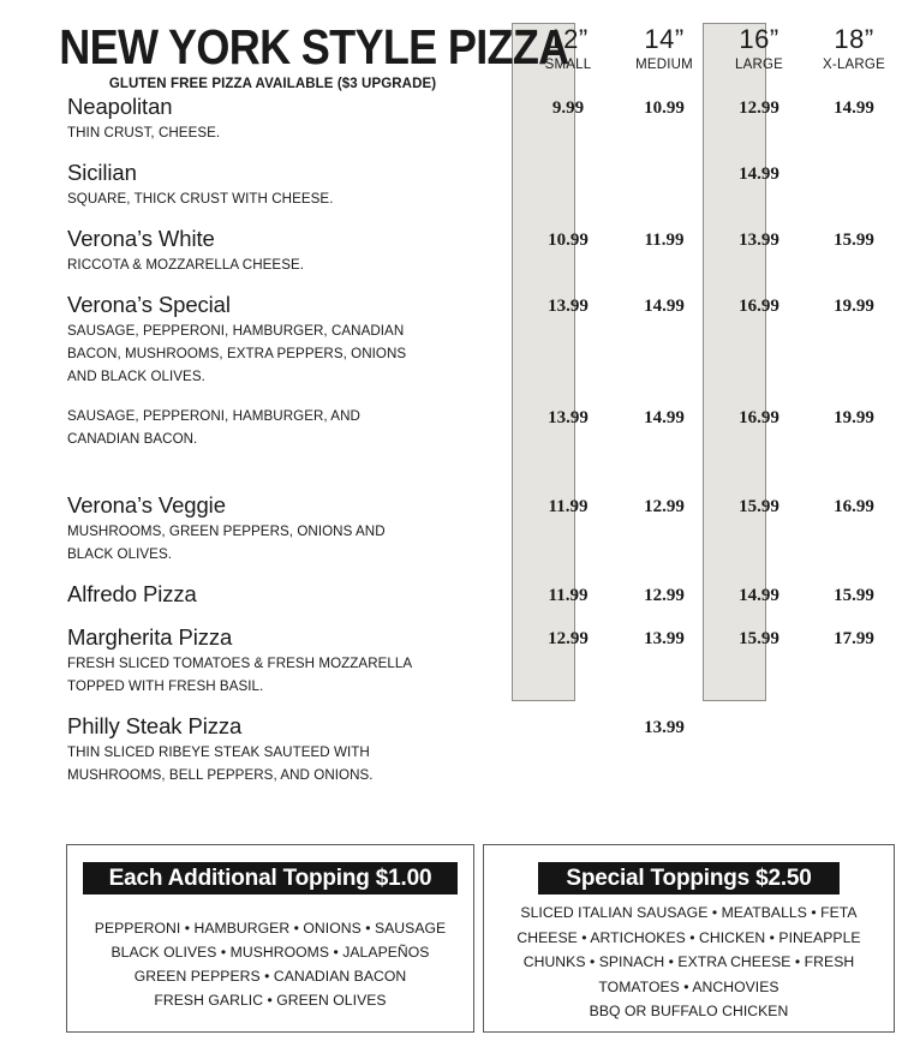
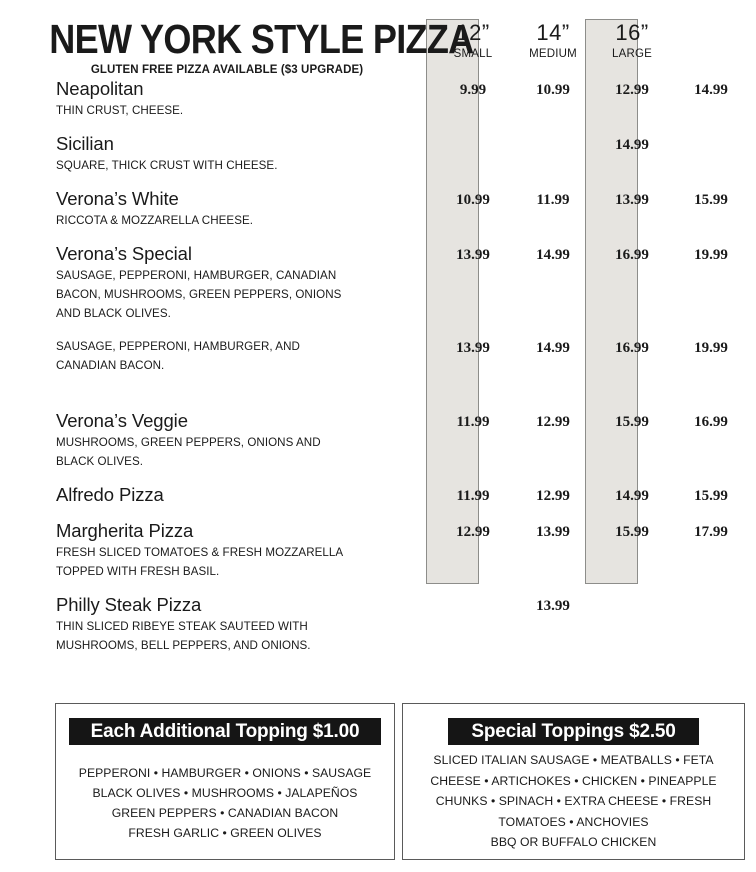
  NEW YORK STYLE PIZ
  GLUTEN FREE PIZZA AVAILABLE ($3 UPGRADE)
  12”
  SMALL
  14”
  MEDIUM
  16”
  LARGE
- 18”
- X-LARGE
  Neapolitan
  THIN CRUST, CHEESE.
  9.99
  10.99
  12.99
  14.99
  Sicilian
  SQUARE, THICK CRUST WITH CHEESE.
  14.99
  Verona’s White
  RICCOTA & MOZZARELLA CHEESE.
  10.99
  11.99
  13.99
  15.99
  Verona’s Special
  SAUSAGE, PEPPERONI, HAMBURGER, CANADIAN
- BACON, MUSHROOMS, EXTRA PEPPERS, ONIONS
+ BACON, MUSHROOMS, GREEN PEPPERS, ONIONS
  AND BLACK OLIVES.
  13.99
  14.99
  16.99
  19.99
  SAUSAGE, PEPPERONI, HAMBURGER, AND
  CANADIAN BACON.
  13.99
  14.99
  16.99
  19.99
  Verona’s Veggie
  MUSHROOMS, GREEN PEPPERS, ONIONS AND
  BLACK OLIVES.
  11.99
  12.99
  15.99
  16.99
  Alfredo Pizza
  11.99
  12.99
  14.99
  15.99
  Margherita Pizza
  FRESH SLICED TOMATOES & FRESH MOZZARELLA
  TOPPED WITH FRESH BASIL.
  12.99
  13.99
  15.99
  17.99
  Philly Steak Pizza
  THIN SLICED RIBEYE STEAK SAUTEED WITH
  MUSHROOMS, BELL PEPPERS, AND ONIONS.
  13.99
  Each Additional Topping $1.00
  PEPPERONI • HAMBURGER • ONIONS • SAUSAGE
  BLACK OLIVES • MUSHROOMS • JALAPEÑOS
  GREEN PEPPERS • CANADIAN BACON
  FRESH GARLIC • GREEN OLIVES
  Special Toppings $2.50
  SLICED ITALIAN SAUSAGE • MEATBALLS • FETA
  CHEESE • ARTICHOKES • CHICKEN • PINEAPPLE
  CHUNKS • SPINACH • EXTRA CHEESE • FRESH
  TOMATOES • ANCHOVIES
  BBQ OR BUFFALO CHICKEN
